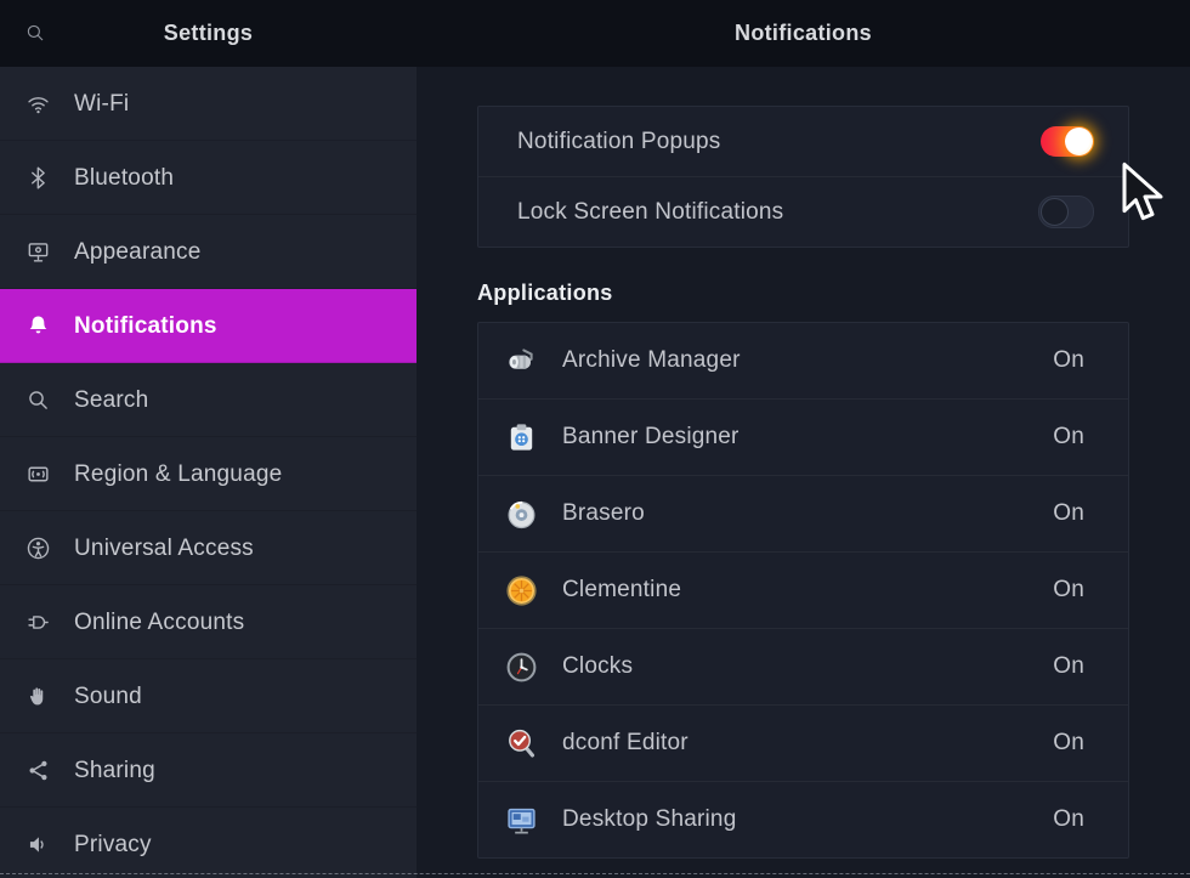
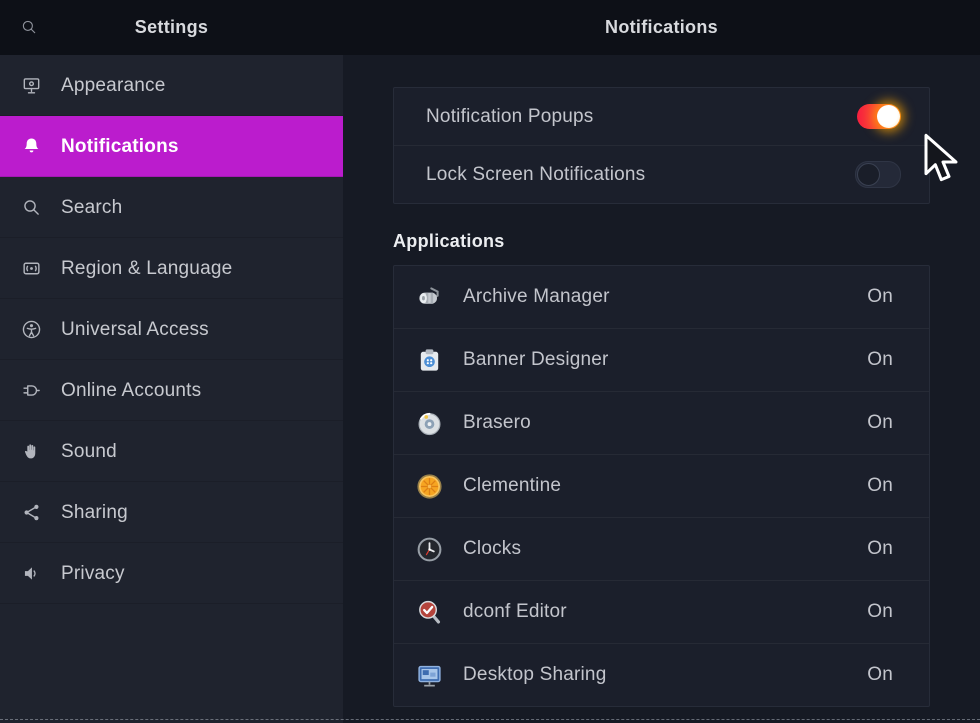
  Settings
  Notifications
- Wi-Fi
- Bluetooth
  Appearance
  Notifications
  Search
  Region & Language
  Universal Access
  Online Accounts
  Sound
  Sharing
  Privacy
  Notification Popups
  Lock Screen Notifications
  Applications
  Archive Manager
  On
  Banner Designer
  On
  Brasero
  On
  Clementine
  On
  Clocks
  On
  dconf Editor
  On
  Desktop Sharing
  On
